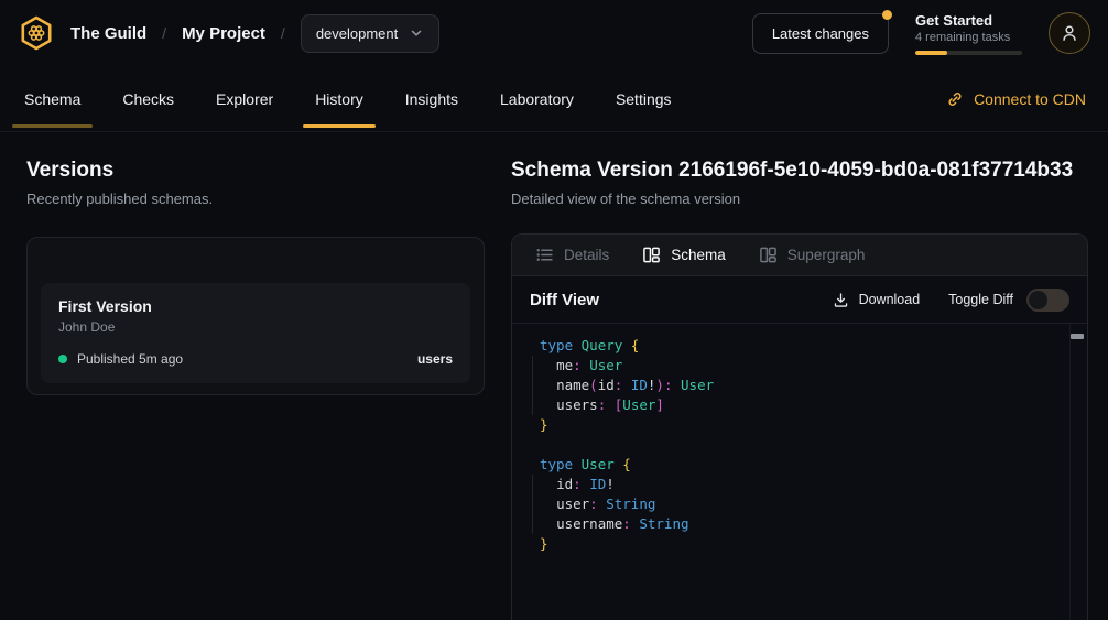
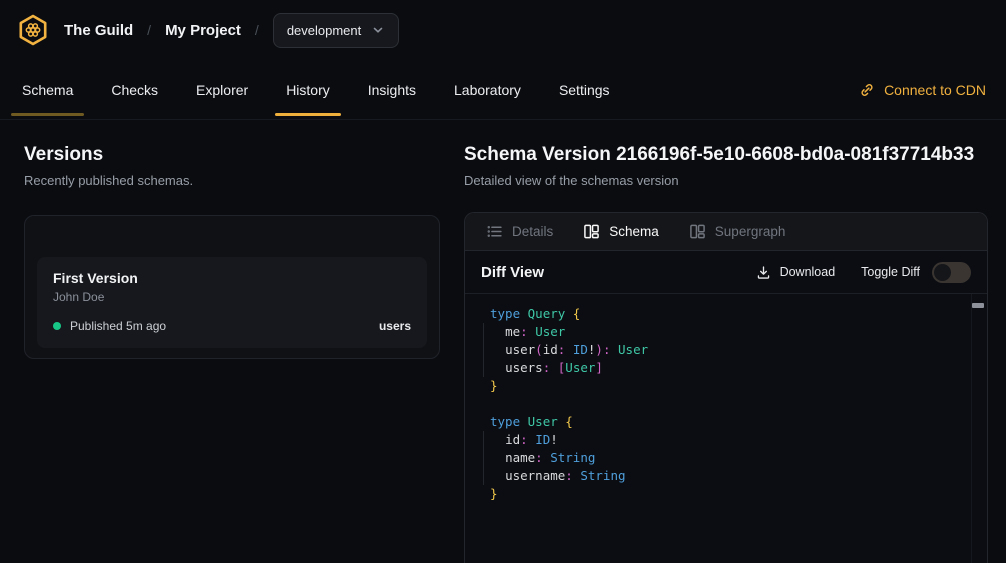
  The Guild
  /
  My Project
  /
  development
- Latest changes
- Get Started
- 4 remaining tasks
  Schema
  Checks
  Explorer
  History
  Insights
  Laboratory
  Settings
  Connect to CDN
  Versions
  Recently published schemas.
  First Version
  John Doe
  Published 5m ago
  users
- Schema Version 2166196f-5e10-4059-bd0a-081f37714b33
+ Schema Version 2166196f-5e10-6608-bd0a-081f37714b33
- Detailed view of the schema version
+ Detailed view of the schemas version
  Details
  Schema
  Supergraph
  Diff View
  Download
  Toggle Diff
  type Query {
  me: User
- name(id: ID!): User
+ user(id: ID!): User
  users: [User]
  }
  type User {
  id: ID!
- user: String
+ name: String
  username: String
  }
